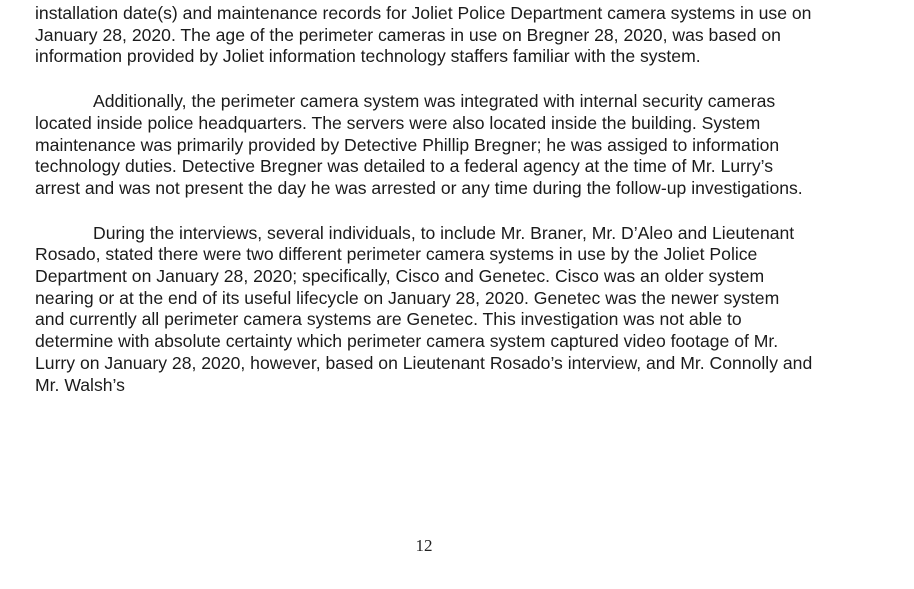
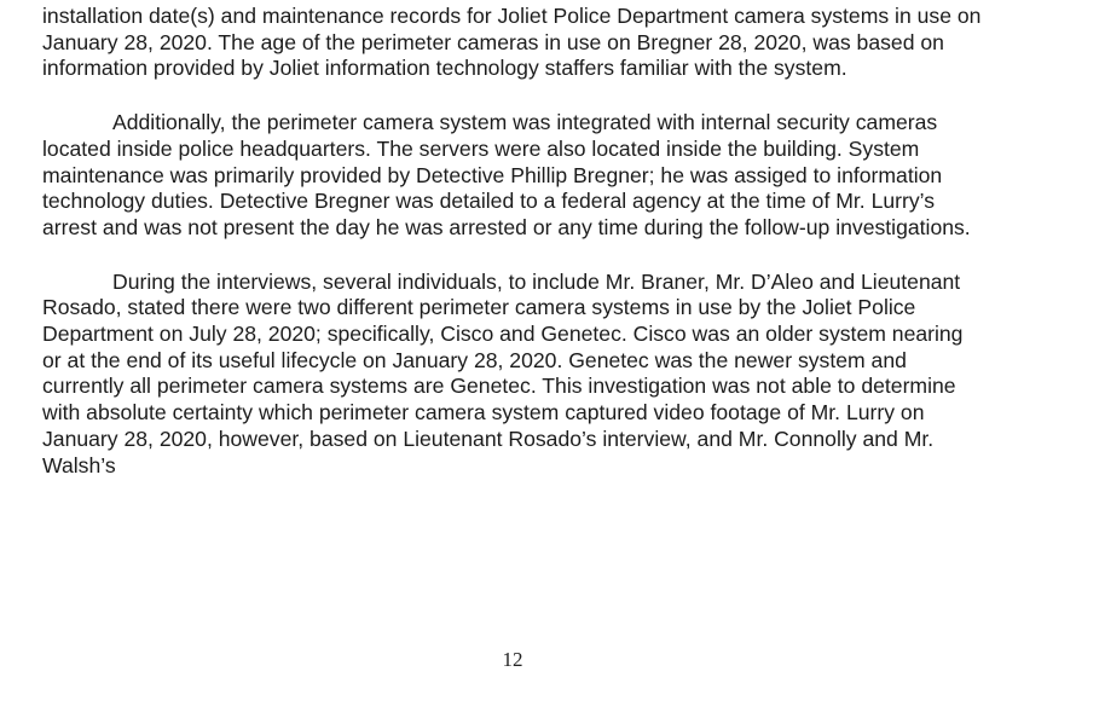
  installation date(s) and maintenance records for Joliet Police Department camera systems in use on January 28, 2020. The age of the perimeter cameras in use on Bregner 28, 2020, was based on information provided by Joliet information technology staffers familiar with the system.
  Additionally, the perimeter camera system was integrated with internal security cameras located inside police headquarters. The servers were also located inside the building. System maintenance was primarily provided by Detective Phillip Bregner; he was assiged to information technology duties. Detective Bregner was detailed to a federal agency at the time of Mr. Lurry’s arrest and was not present the day he was arrested or any time during the follow-up investigations.
- During the interviews, several individuals, to include Mr. Braner, Mr. D’Aleo and Lieutenant Rosado, stated there were two different perimeter camera systems in use by the Joliet Police Department on January 28, 2020; specifically, Cisco and Genetec. Cisco was an older system nearing or at the end of its useful lifecycle on January 28, 2020. Genetec was the newer system and currently all perimeter camera systems are Genetec. This investigation was not able to determine with absolute certainty which perimeter camera system captured video footage of Mr. Lurry on January 28, 2020, however, based on Lieutenant Rosado’s interview, and Mr. Connolly and Mr. Walsh’s
+ During the interviews, several individuals, to include Mr. Braner, Mr. D’Aleo and Lieutenant Rosado, stated there were two different perimeter camera systems in use by the Joliet Police Department on July 28, 2020; specifically, Cisco and Genetec. Cisco was an older system nearing or at the end of its useful lifecycle on January 28, 2020. Genetec was the newer system and currently all perimeter camera systems are Genetec. This investigation was not able to determine with absolute certainty which perimeter camera system captured video footage of Mr. Lurry on January 28, 2020, however, based on Lieutenant Rosado’s interview, and Mr. Connolly and Mr. Walsh’s
  12
